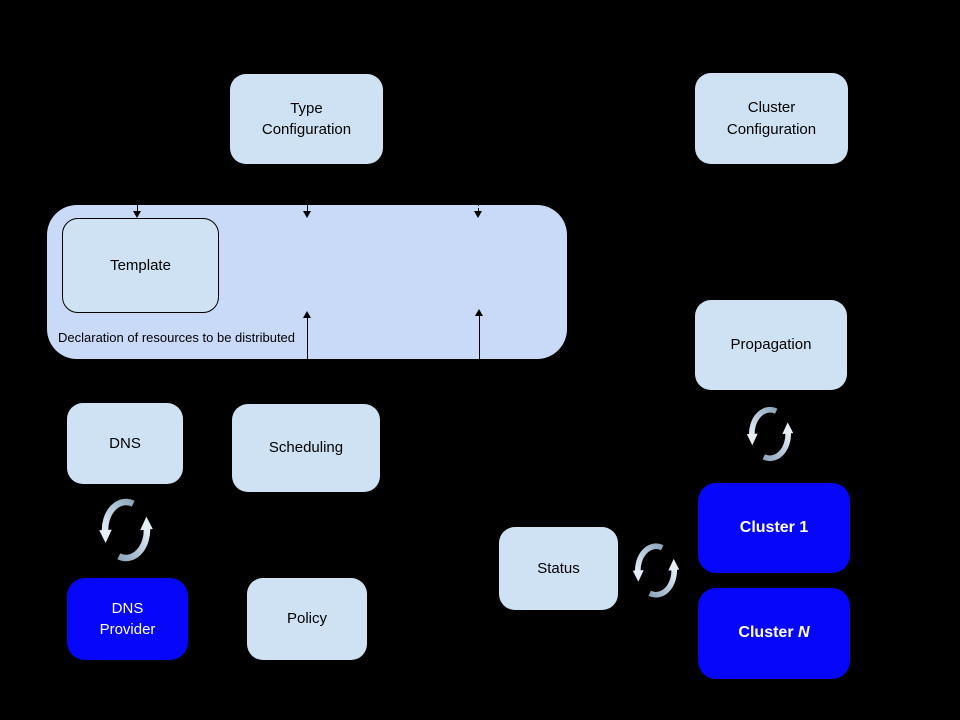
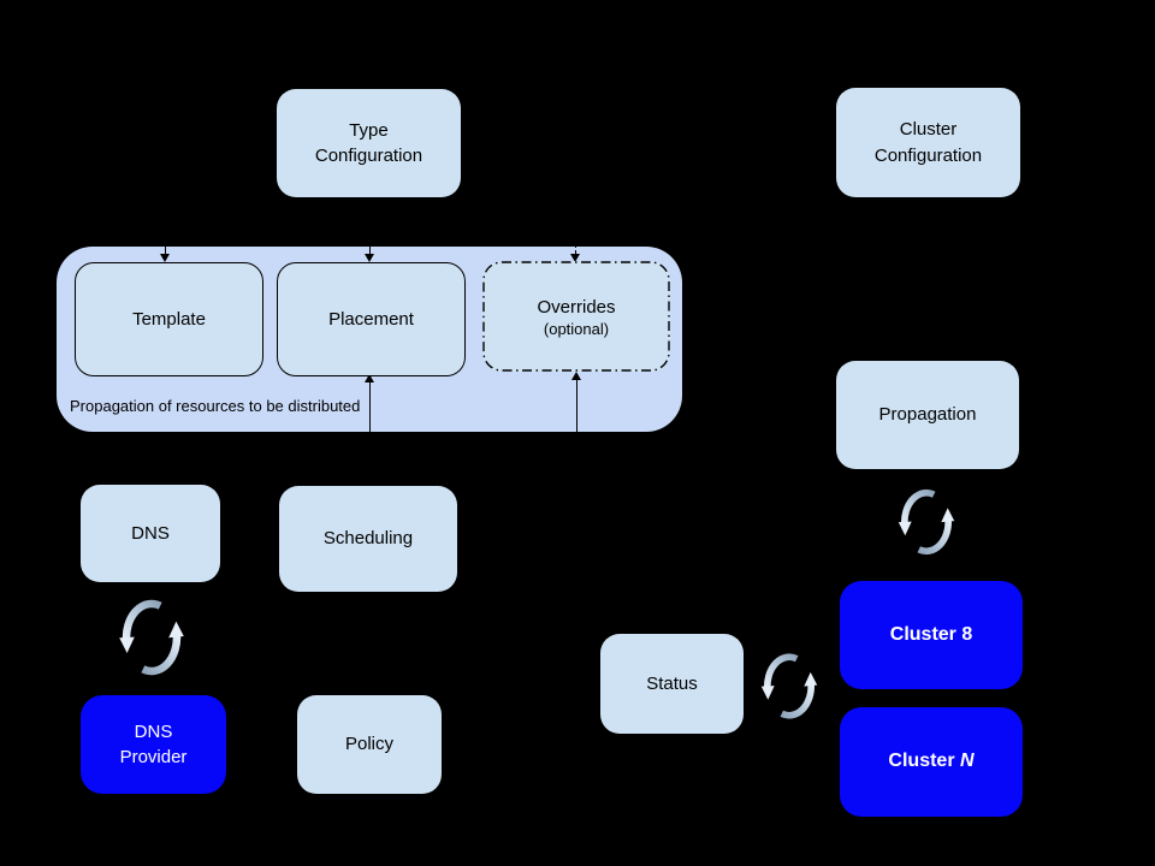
  Type
  Configuration
  Cluster
  Configuration
- Declaration of resources to be distributed
+ Propagation of resources to be distributed
  Template
+ Placement
+ Overrides
+ (optional)
  DNS
  Scheduling
  DNS
  Provider
  Policy
  Propagation
- Cluster 1
+ Cluster 8
  Cluster N
  Status
